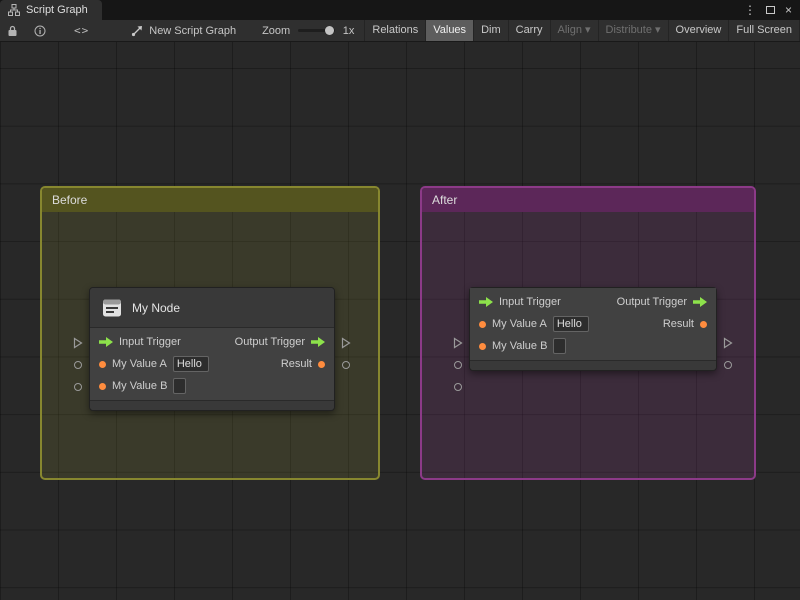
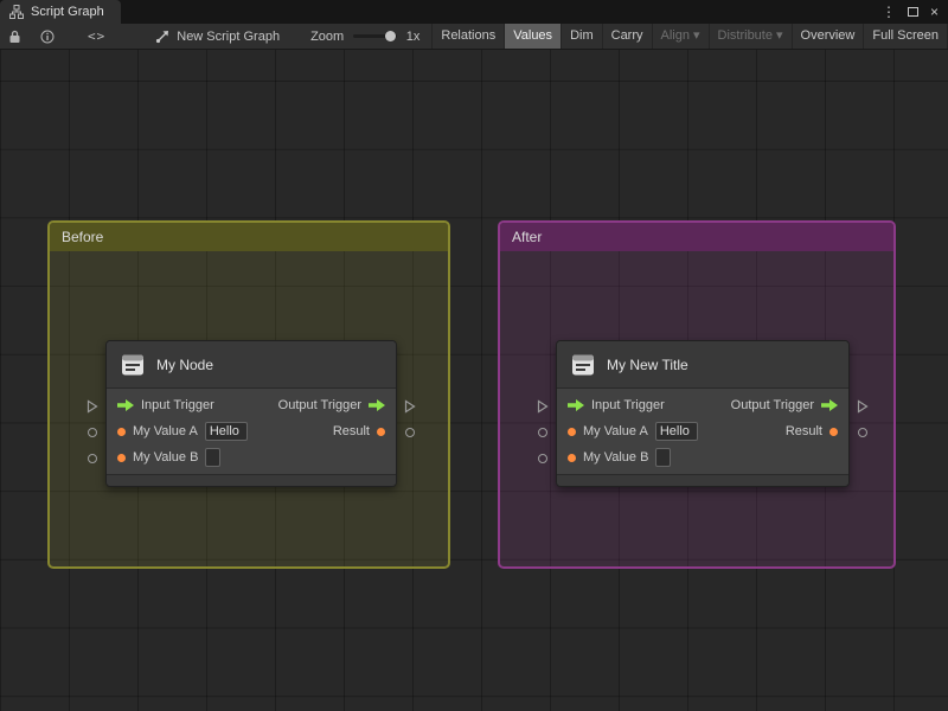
  Script Graph
  ⋮
  ×
  <>
  New Script Graph
  Zoom
  1x
  Relations
  Values
  Dim
  Carry
  Align
  ▾
  Distribute
  ▾
  Overview
  Full Screen
  Before
  My Node
  Input Trigger
  Output Trigger
  My Value A
  Hello
  Result
  My Value B
  After
+ My New Title
  Input Trigger
  Output Trigger
  My Value A
  Hello
  Result
  My Value B
